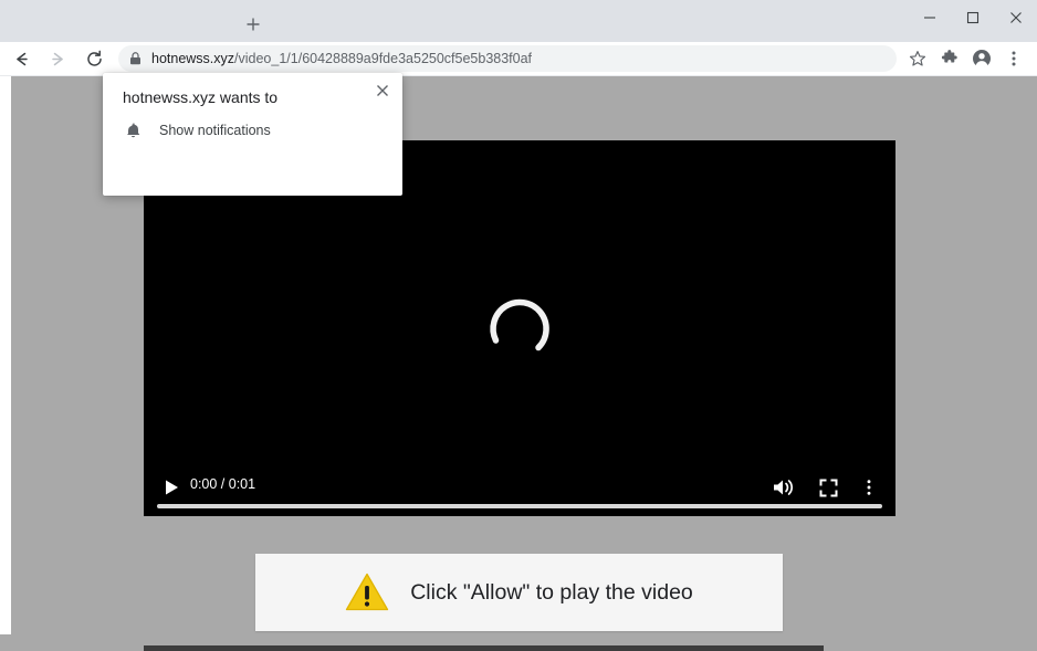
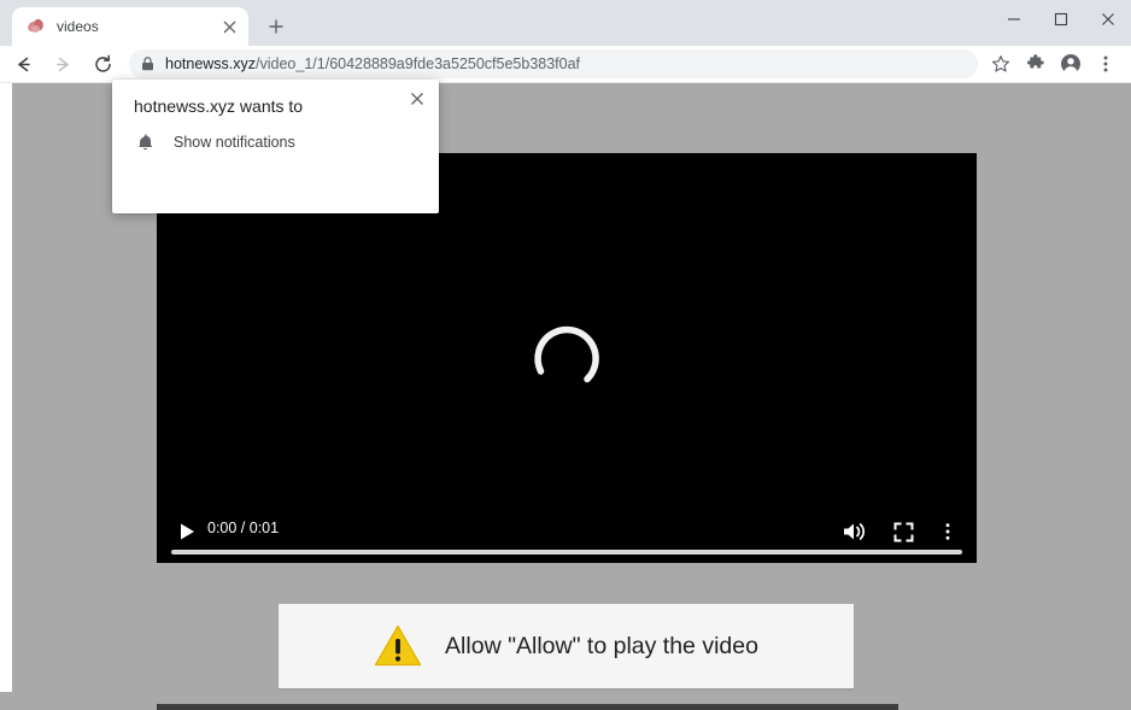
+ videos
  hotnewss.xyz/video_1/1/60428889a9fde3a5250cf5e5b383f0af
  0:00 / 0:01
- Click "Allow" to play the video
+ Allow "Allow" to play the video
  hotnewss.xyz wants to
  Show notifications
